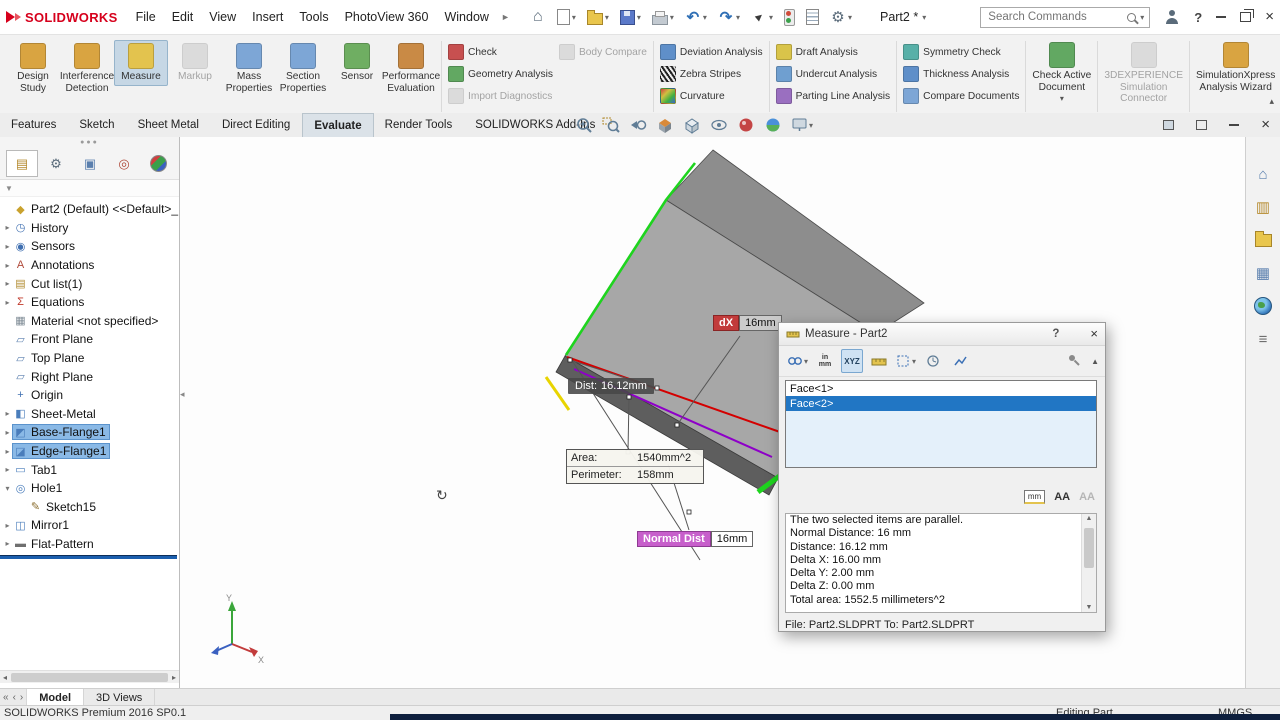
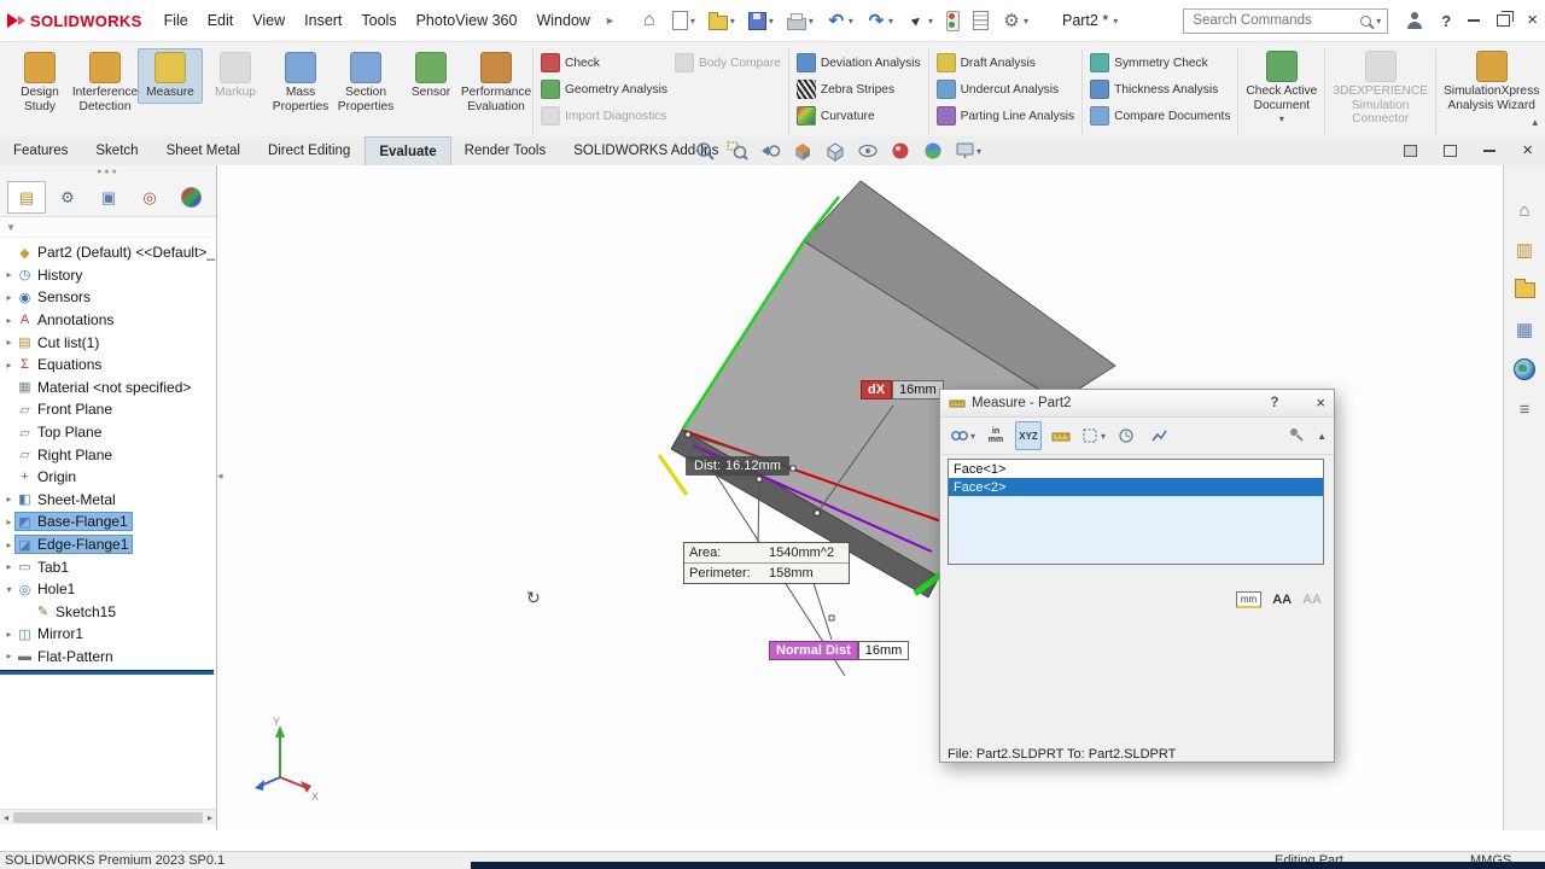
  SOLIDWORKS
  File
  Edit
  View
  Insert
  Tools
  PhotoView 360
  Window
  ►
  ▾
  ▾
  ▾
  ▾
  ▾
  ▾
  ▾
  ▾
  Part2 *
  ▾
  Search Commands
  ▾
  ?
  ×
  Design
  Study
  Interference
  Detection
  Measure
  Markup
  Mass
  Properties
  Section
  Properties
  Sensor
  Performance
  Evaluation
  Check
  Geometry Analysis
  Import Diagnostics
  Body Compare
  Deviation Analysis
  Zebra Stripes
  Curvature
  Draft Analysis
  Undercut Analysis
  Parting Line Analysis
  Symmetry Check
  Thickness Analysis
  Compare Documents
  Check Active
  Document
  ▾
  3DEXPERIENCE
  Simulation
  Connector
  SimulationXpress
  Analysis Wizard
  ▴
  Features
  Sketch
  Sheet Metal
  Direct Editing
  Evaluate
  Render Tools
  SOLIDWORKS AddIns
  ▾
  ×
  ▤
  ⚙
  ▣
  ◎
  ▼
  ◆
  Part2 (Default) <<Default>_
  ▸
  ◷
  History
  ▸
  ◉
  Sensors
  ▸
  A
  Annotations
  ▸
  ▤
  Cut list(1)
  ▸
  Σ
  Equations
  ▦
  Material <not specified>
  ▱
  Front Plane
  ▱
  Top Plane
  ▱
  Right Plane
  +
  Origin
  ▸
  ◧
  Sheet-Metal
  ▸
  ◩
  Base-Flange1
  ▸
  ◪
  Edge-Flange1
  ▸
  ▭
  Tab1
  ▾
  ◎
  Hole1
  ✎
  Sketch15
  ▸
  ◫
  Mirror1
  ▸
  ▬
  Flat-Pattern
  ◂
  ▸
  ◂
  ↻
  dX
  16mm
  Dist:
  16.12mm
  Area:
  1540mm^2
  Perimeter:
  158mm
  Normal Dist
  16mm
  Y
  X
  Measure - Part2
  ?
  ×
  ▾
  XYZ
  ▾
  ▲
  Face<1>
  Face<2>
  mm
  AA
  AA
- The two selected items are parallel.
- Normal Distance: 16 mm
- Distance: 16.12 mm
- Delta X: 16.00 mm
- Delta Y: 2.00 mm
- Delta Z: 0.00 mm
- Total area: 1552.5 millimeters^2
  File: Part2.SLDPRT To: Part2.SLDPRT
  ⌂
  ▥
  ▦
  ≡
- «
- ‹
- ›
- Model
- 3D Views
- SOLIDWORKS Premium 2016 SP0.1
+ SOLIDWORKS Premium 2023 SP0.1
  Editing Part
  MMGS
